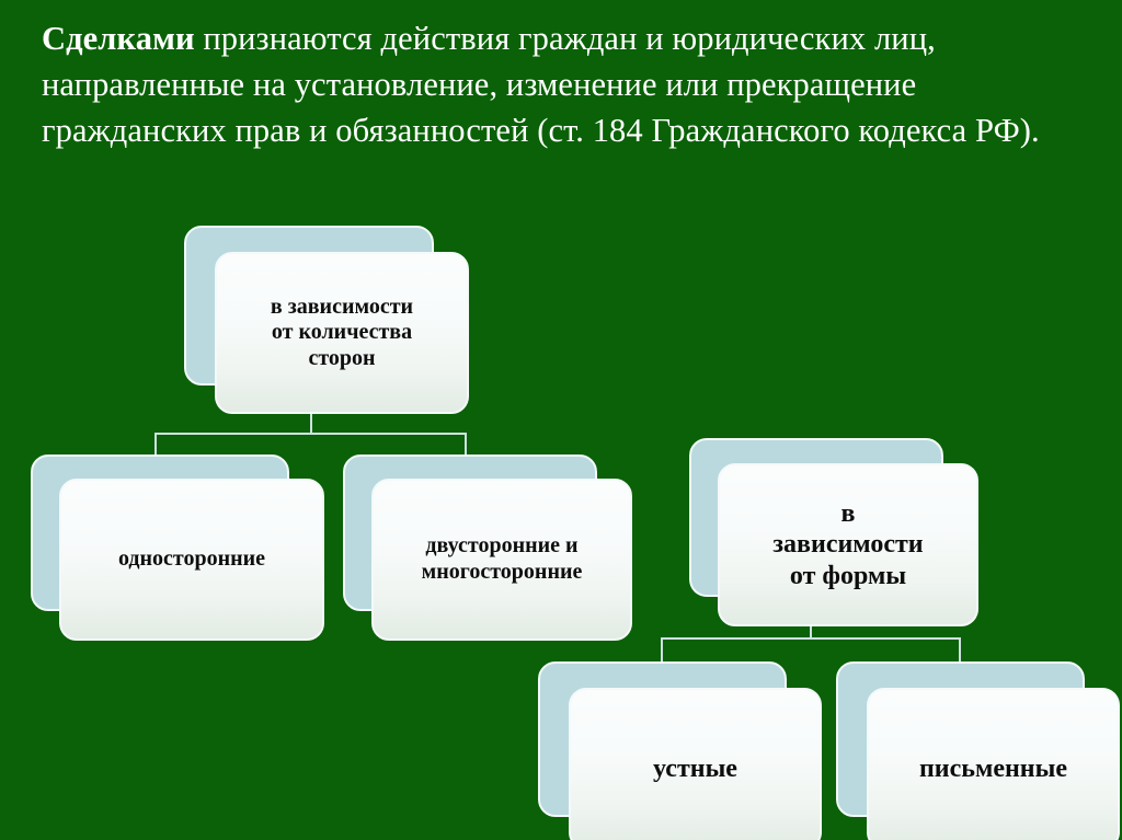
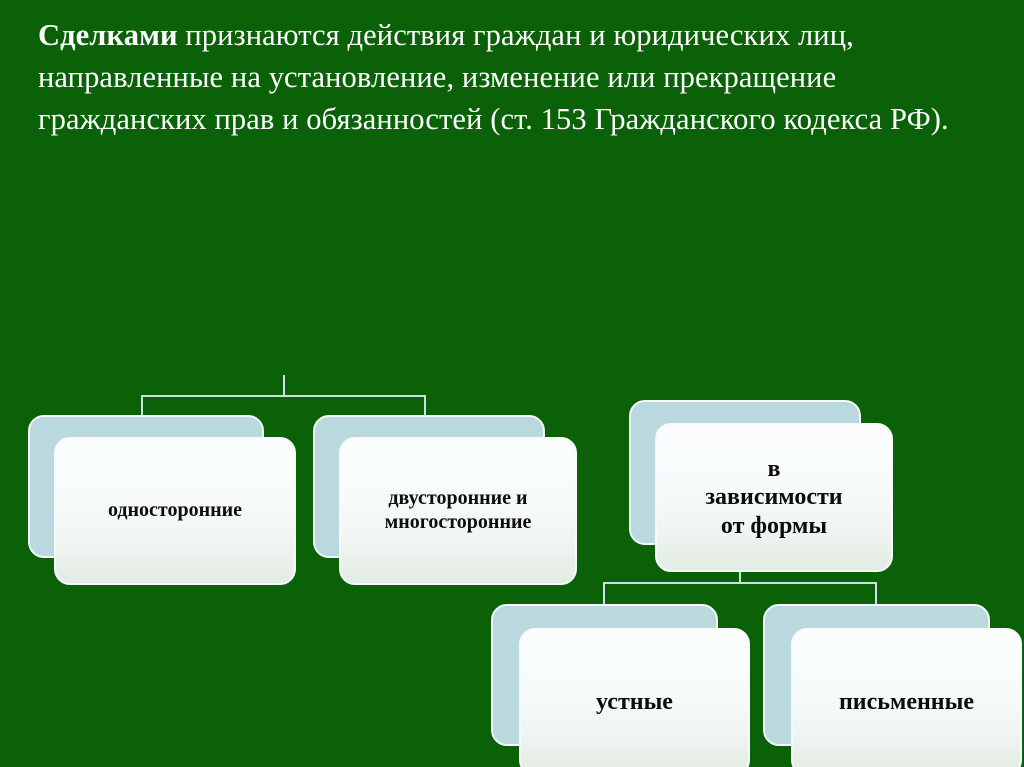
- Сделками признаются действия граждан и юридических лиц, направленные на установление, изменение или прекращение гражданских прав и обязанностей (ст. 184 Гражданского кодекса РФ).
+ Сделками признаются действия граждан и юридических лиц, направленные на установление, изменение или прекращение гражданских прав и обязанностей (ст. 153 Гражданского кодекса РФ).
- в зависимости
- от количества
- сторон
  односторонние
  двусторонние и
  многосторонние
  в
  зависимости
  от формы
  устные
  письменные
